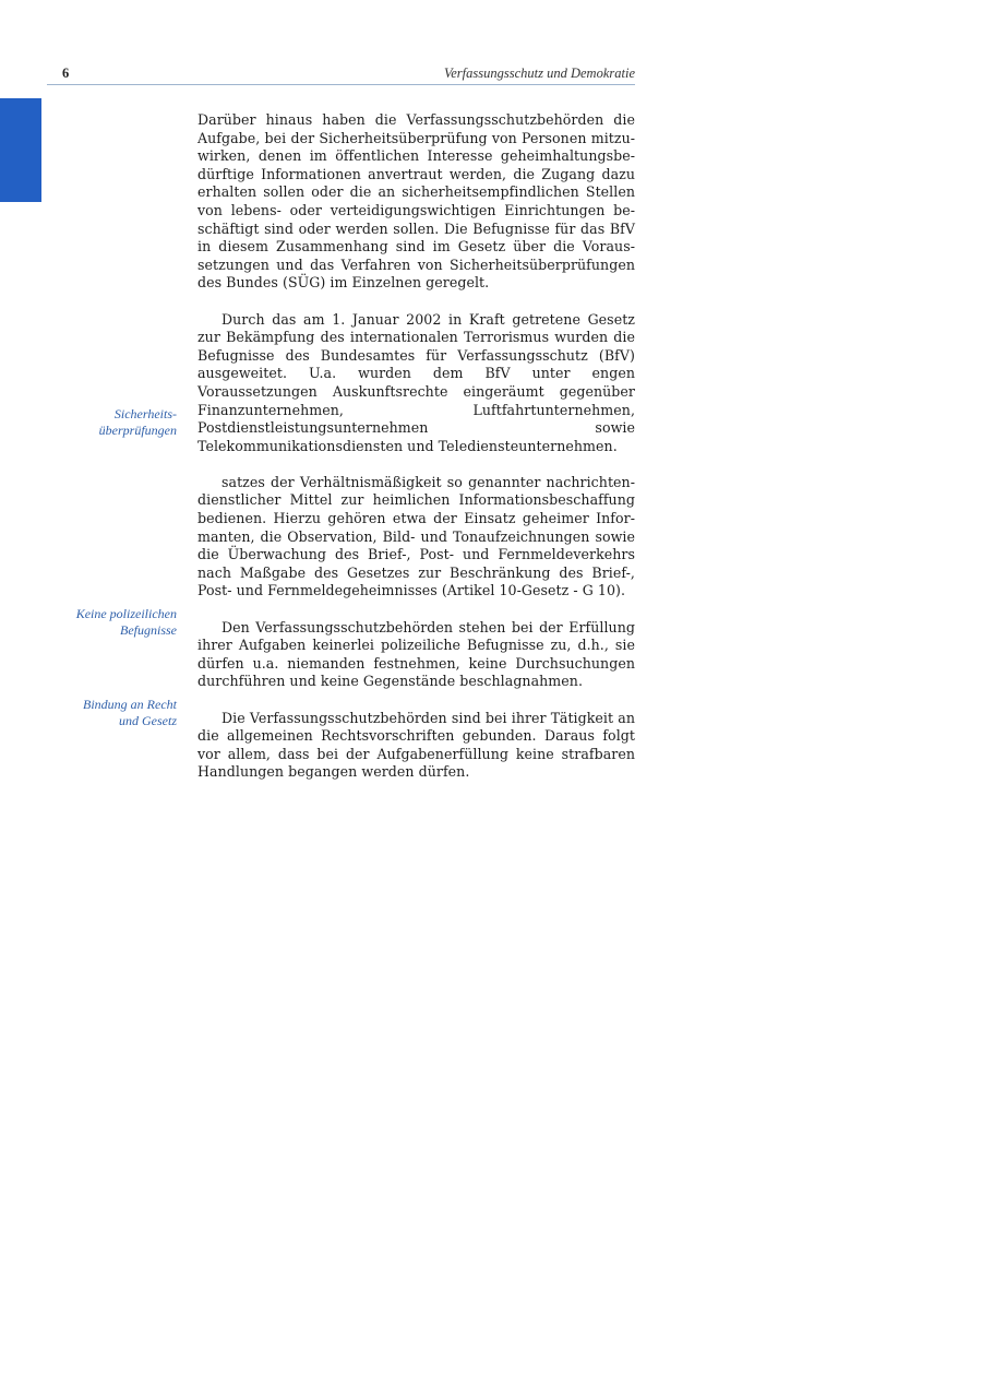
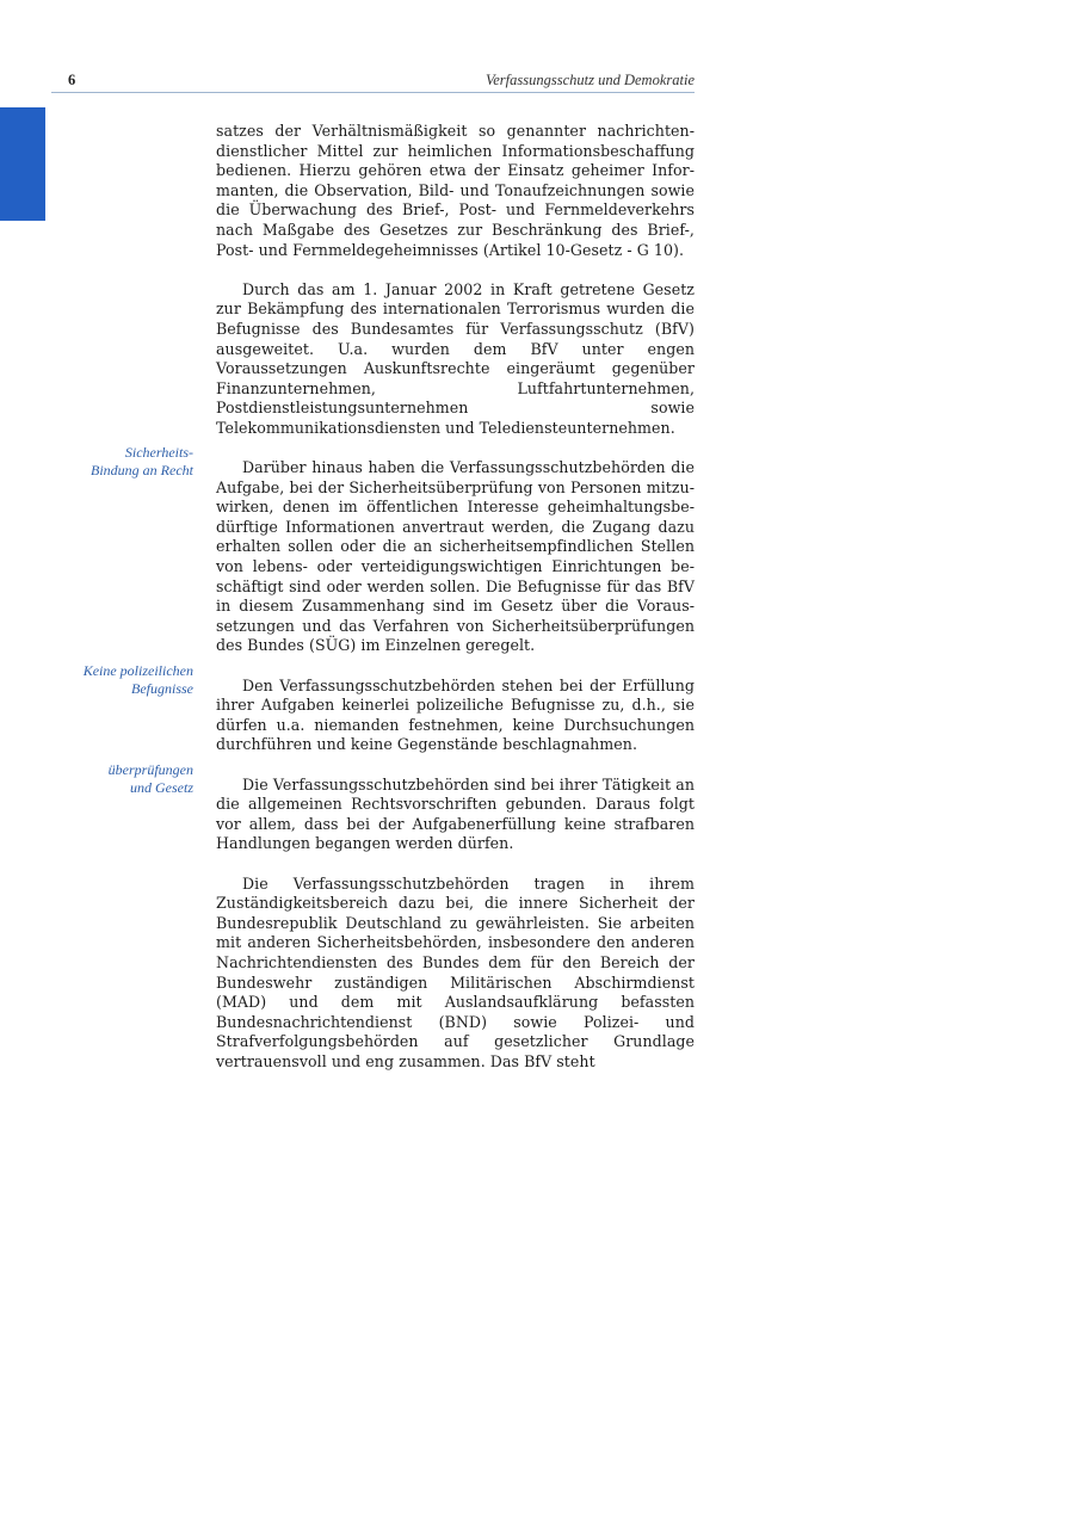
  6
  Verfassungsschutz und Demokratie
  Sicherheits-
- überprüfungen
+ Bindung an Recht
  Keine polizeilichen
  Befugnisse
- Bindung an Recht
+ überprüfungen
  und Gesetz
- Darüber hinaus haben die Verfassungsschutzbehörden die Aufgabe, bei der Sicherheitsüberprüfung von Personen mitzu­wirken, denen im öffentlichen Interesse geheimhaltungsbe­dürftige Informationen anvertraut werden, die Zugang dazu erhalten sollen oder die an sicherheitsempfindlichen Stellen von lebens- oder verteidigungswichtigen Einrichtungen be­schäftigt sind oder werden sollen. Die Befugnisse für das BfV in diesem Zusammenhang sind im Gesetz über die Voraus­setzungen und das Verfahren von Sicherheitsüberprüfungen des Bundes (SÜG) im Einzelnen geregelt.
+ satzes der Verhältnismäßigkeit so genannter nachrichten­dienstlicher Mittel zur heimlichen Informationsbeschaffung be­dienen. Hierzu gehören etwa der Einsatz geheimer Infor­manten, die Observation, Bild- und Tonaufzeichnungen sowie die Überwachung des Brief-, Post- und Fernmeldeverkehrs nach Maßgabe des Gesetzes zur Beschränkung des Brief-, Post- und Fernmeldegeheimnisses (Artikel 10-Gesetz - G 10).
  Durch das am 1. Januar 2002 in Kraft getretene Gesetz zur Bekämpfung des internationalen Terrorismus wurden die Befugnisse des Bundesamtes für Verfassungsschutz (BfV) aus­geweitet. U.a. wurden dem BfV unter engen Voraussetzungen Auskunftsrechte eingeräumt gegenüber Finanzunternehmen, Luftfahrtunternehmen, Postdienstleistungsunternehmen sowie Telekommunikationsdiensten und Telediensteunternehmen.
- satzes der Verhältnismäßigkeit so genannter nachrichten­dienstlicher Mittel zur heimlichen Informationsbeschaffung be­dienen. Hierzu gehören etwa der Einsatz geheimer Infor­manten, die Observation, Bild- und Tonaufzeichnungen sowie die Überwachung des Brief-, Post- und Fernmeldeverkehrs nach Maßgabe des Gesetzes zur Beschränkung des Brief-, Post- und Fernmeldegeheimnisses (Artikel 10-Gesetz - G 10).
+ Darüber hinaus haben die Verfassungsschutzbehörden die Aufgabe, bei der Sicherheitsüberprüfung von Personen mitzu­wirken, denen im öffentlichen Interesse geheimhaltungsbe­dürftige Informationen anvertraut werden, die Zugang dazu erhalten sollen oder die an sicherheitsempfindlichen Stellen von lebens- oder verteidigungswichtigen Einrichtungen be­schäftigt sind oder werden sollen. Die Befugnisse für das BfV in diesem Zusammenhang sind im Gesetz über die Voraus­setzungen und das Verfahren von Sicherheitsüberprüfungen des Bundes (SÜG) im Einzelnen geregelt.
  Den Verfassungsschutzbehörden stehen bei der Erfüllung ihrer Aufgaben keinerlei polizeiliche Befugnisse zu, d.h., sie dürfen u.a. niemanden festnehmen, keine Durchsuchungen durchführen und keine Gegenstände beschlagnahmen.
  Die Verfassungsschutzbehörden sind bei ihrer Tätigkeit an die allgemeinen Rechtsvorschriften gebunden. Daraus folgt vor allem, dass bei der Aufgabenerfüllung keine strafbaren Hand­lungen begangen werden dürfen.
+ Die Verfassungsschutzbehörden tragen in ihrem Zuständig­keitsbereich dazu bei, die innere Sicherheit der Bundesrepub­lik Deutschland zu gewährleisten. Sie arbeiten mit anderen Sicherheitsbehörden, insbesondere den anderen Nachrichten­diensten des Bundes dem für den Bereich der Bundeswehr zuständigen Militärischen Abschirmdienst (MAD) und dem mit Auslandsaufklärung befassten Bundesnachrichtendienst (BND) sowie Polizei- und Strafverfolgungsbehörden auf gesetzlicher Grundlage vertrauensvoll und eng zusammen. Das BfV steht
